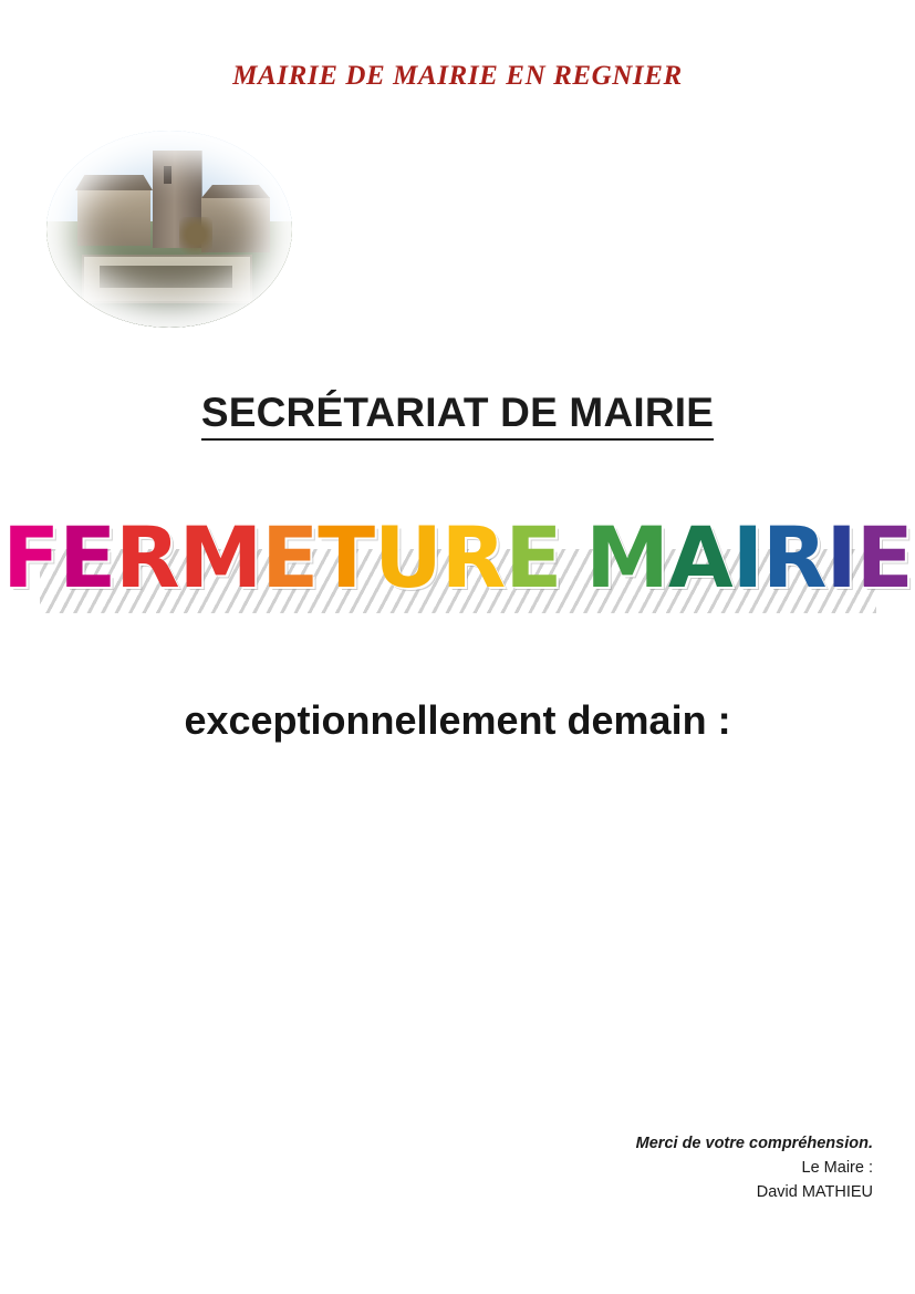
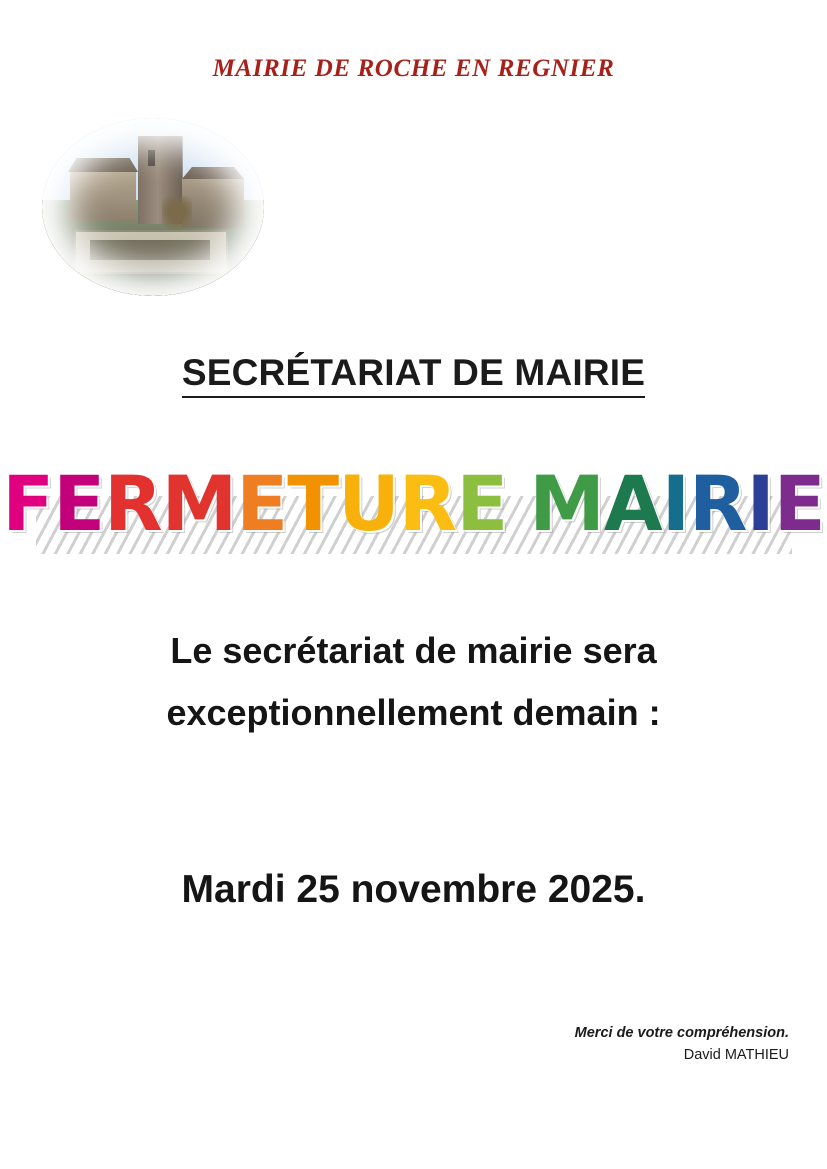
- MAIRIE DE MAIRIE EN REGNIER
+ MAIRIE DE ROCHE EN REGNIER
  SECRÉTARIAT DE MAIRIE
  FERMETURE MAIRIE
+ Le secrétariat de mairie sera
  exceptionnellement demain :
+ Mardi 25 novembre 2025.
  Merci de votre compréhension.
- Le Maire :
  David MATHIEU
